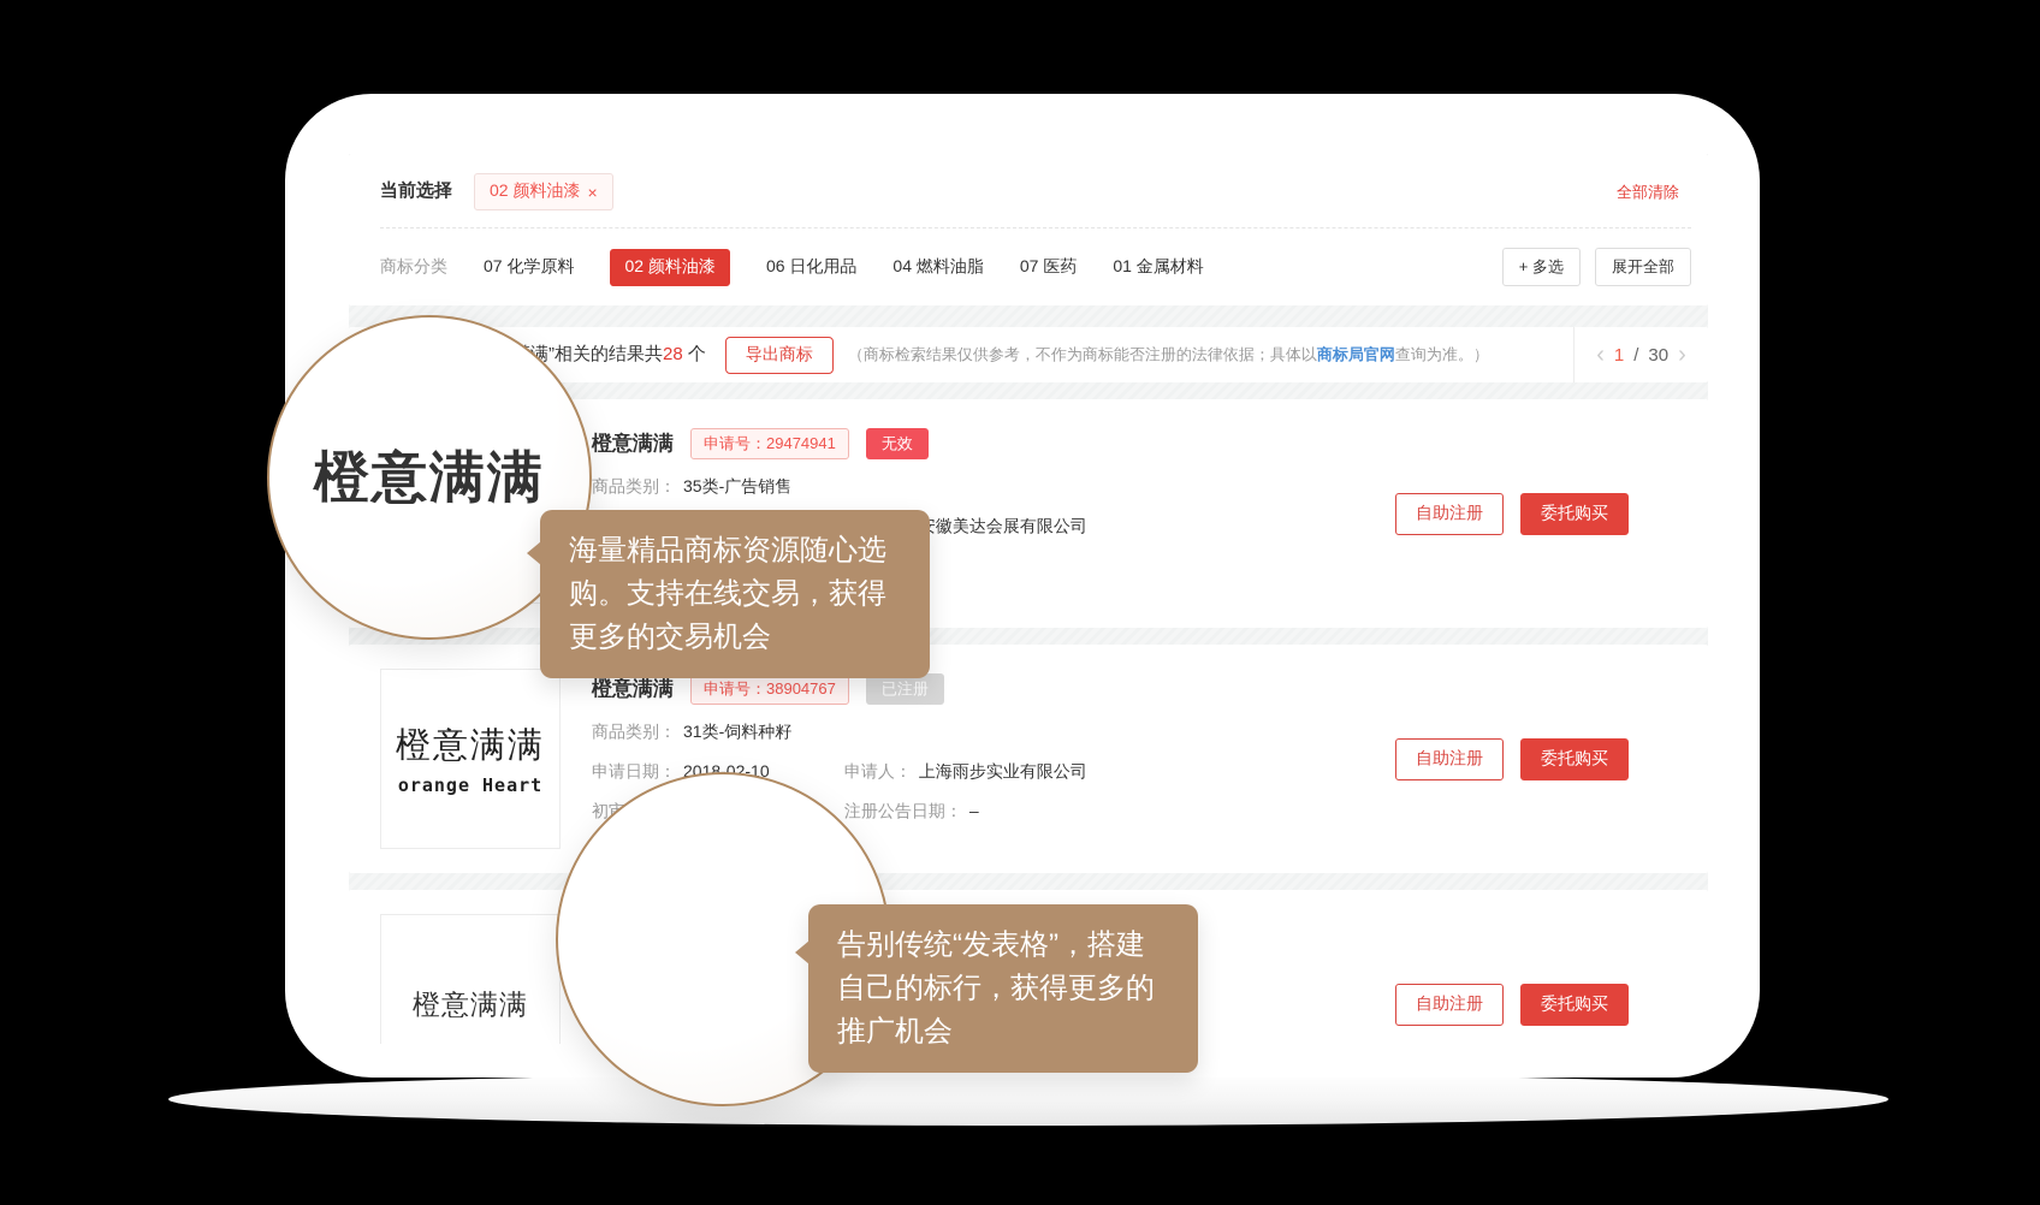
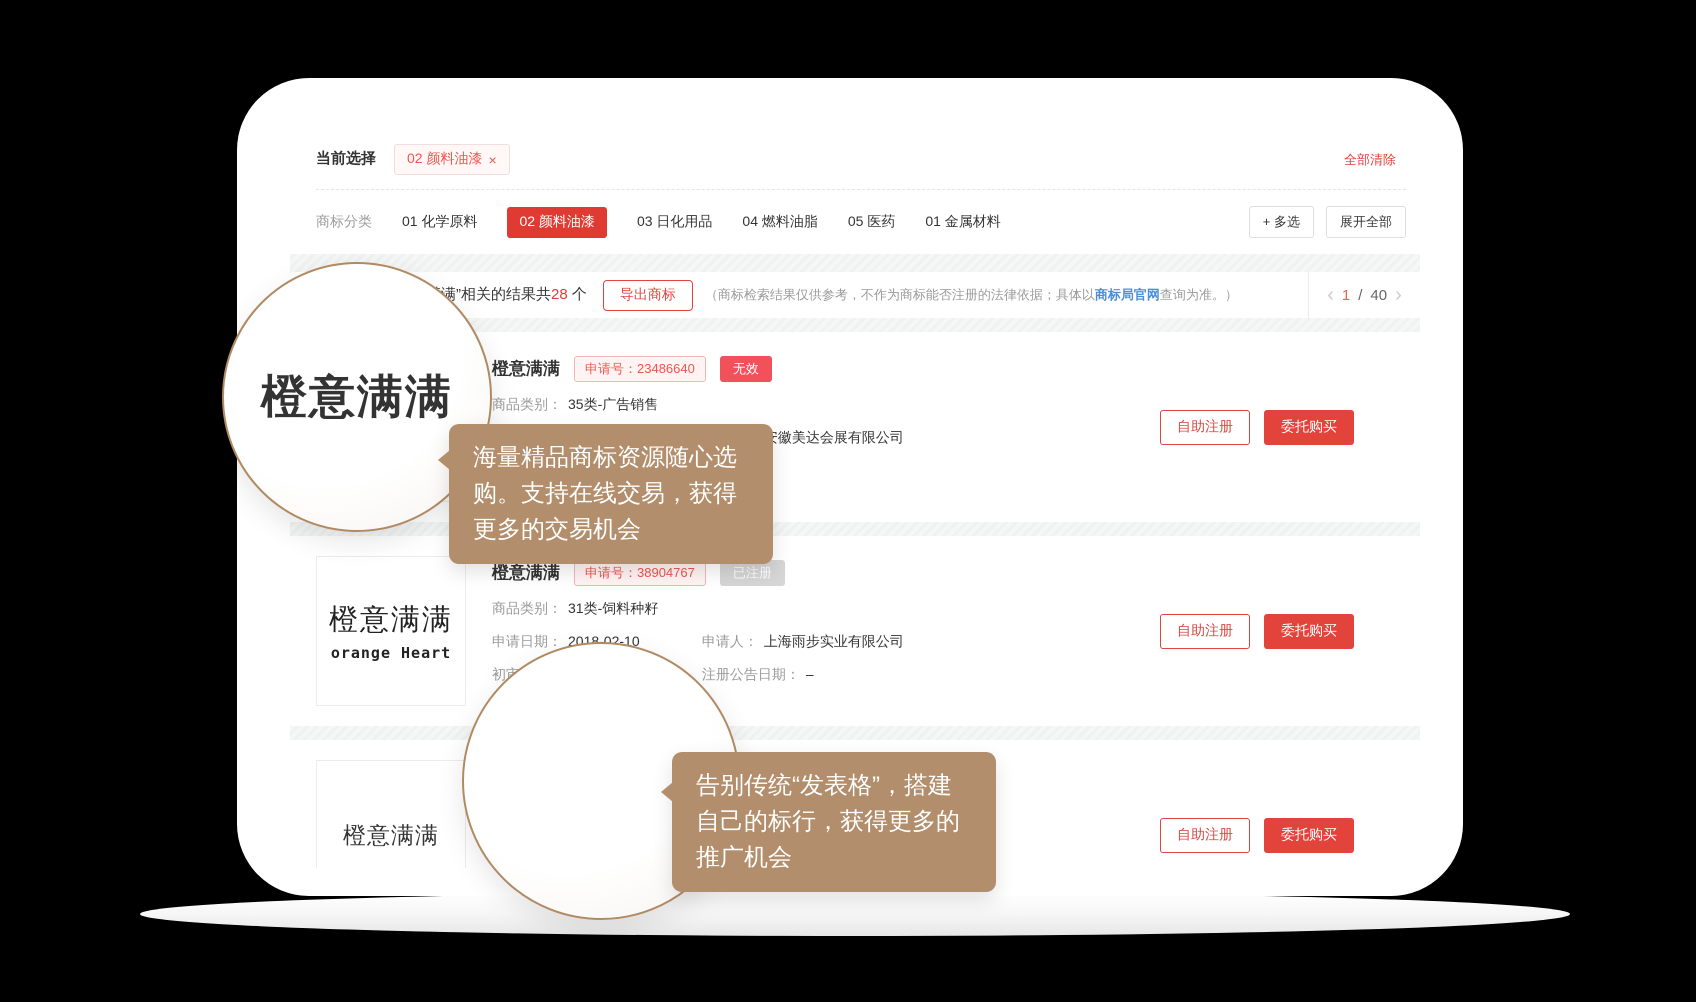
  当前选择
  02 颜料油漆
  ×
  全部清除
  商标分类
- 07 化学原料
+ 01 化学原料
  02 颜料油漆
- 06 日化用品
+ 03 日化用品
  04 燃料油脂
- 07 医药
+ 05 医药
  01 金属材料
  + 多选
  展开全部
  导出商标
  （商标检索结果仅供参考，不作为商标能否注册的法律依据；具体以商标局官网查询为准。）
  ‹
  1
  /
- 30
+ 40
  ›
  橙意满满
- 申请号：29474941
+ 申请号：23486640
  无效
  商品类别： 35类-广告销售
  自助注册
  委托购买
  橙意满满
  orange Heart
  橙意满满
  申请号：38904767
  已注册
  商品类别： 31类-饲料种籽
  申请日期： 2018-02-10 申请人： 上海雨步实业有限公司
  自助注册
  委托购买
  橙意满满
  自助注册
  委托购买
  橙意满满
  海量精品商标资源随心选购。支持在线交易，获得更多的交易机会
  告别传统“发表格”，搭建自己的标行，获得更多的推广机会
